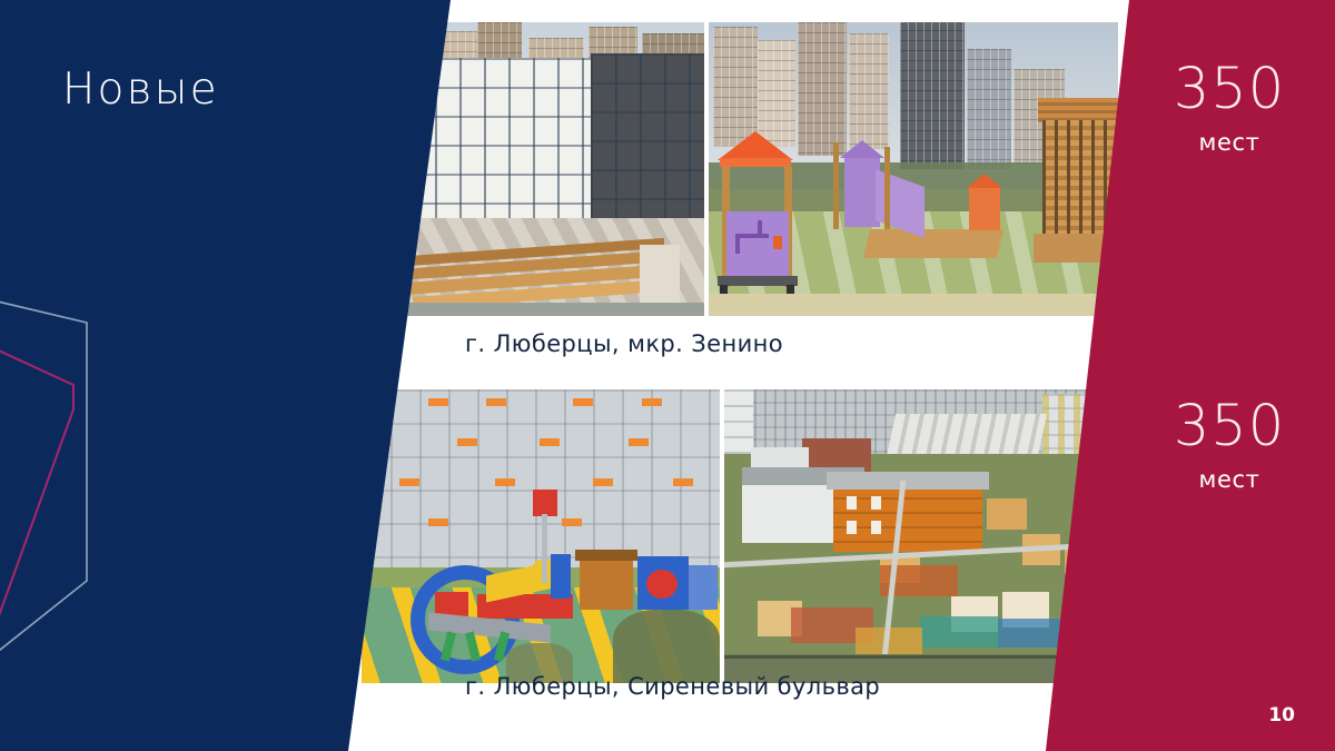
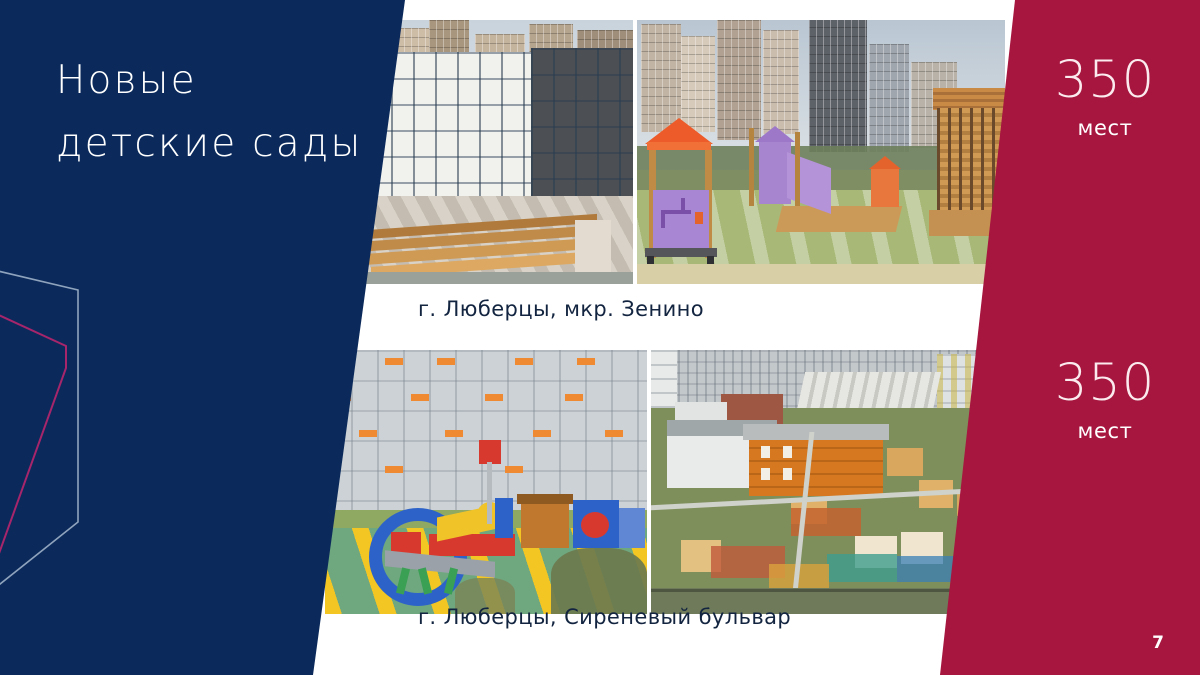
  г. Люберцы, мкр. Зенино
  г. Люберцы, Сиреневый бульвар
  Новые
+ детские сады
  350
  мест
  350
  мест
- 10
+ 7
